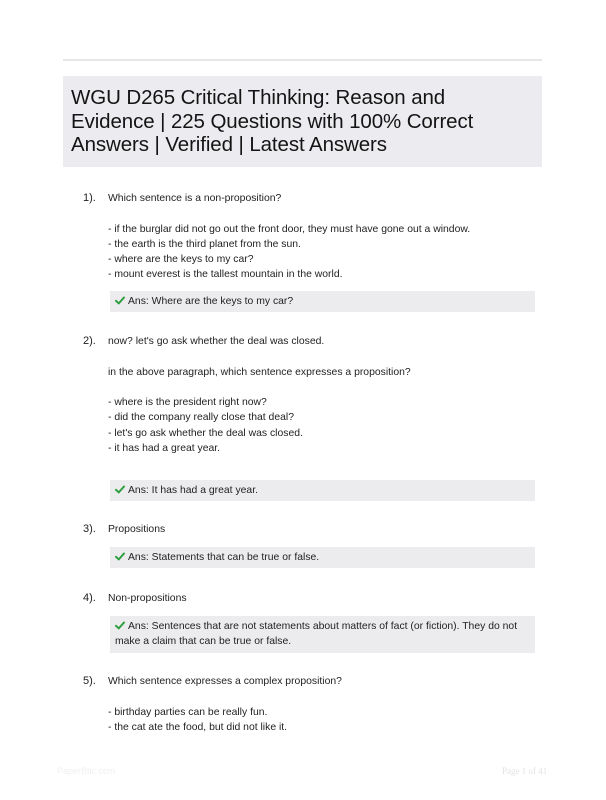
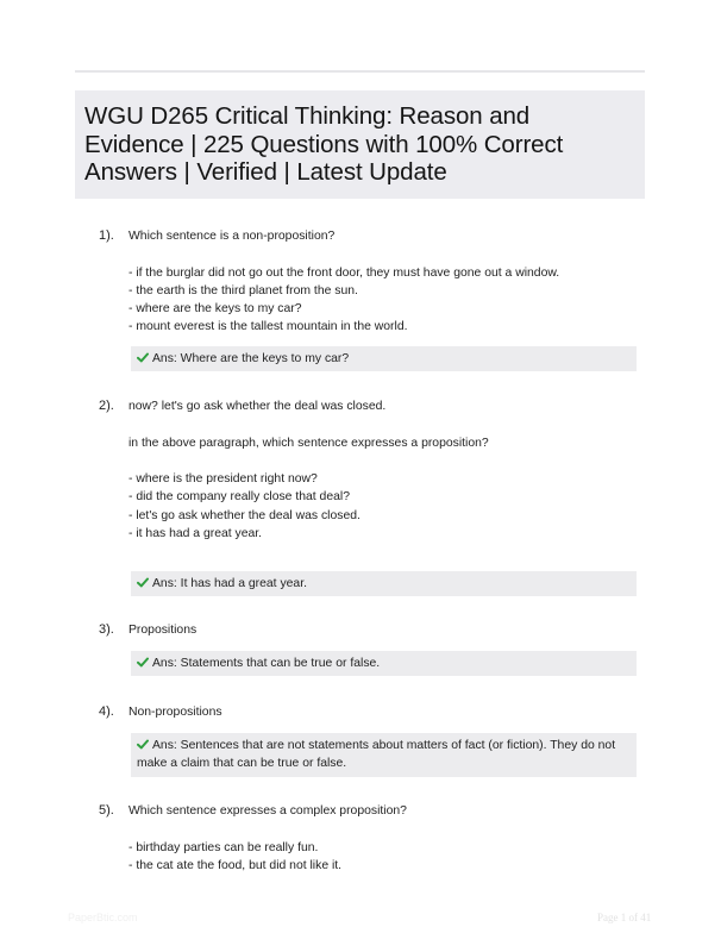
  WGU D265 Critical Thinking: Reason and
  Evidence | 225 Questions with 100% Correct
- Answers | Verified | Latest Answers
+ Answers | Verified | Latest Update
  1).
  Which sentence is a non-proposition?
  - if the burglar did not go out the front door, they must have gone out a window.
  - the earth is the third planet from the sun.
  - where are the keys to my car?
  - mount everest is the tallest mountain in the world.
  Ans: Where are the keys to my car?
  2).
  now? let's go ask whether the deal was closed.
  in the above paragraph, which sentence expresses a proposition?
  - where is the president right now?
  - did the company really close that deal?
  - let's go ask whether the deal was closed.
  - it has had a great year.
  Ans: It has had a great year.
  3).
  Propositions
  Ans: Statements that can be true or false.
  4).
  Non-propositions
  Ans: Sentences that are not statements about matters of fact (or fiction). They do not
  make a claim that can be true or false.
  5).
  Which sentence expresses a complex proposition?
  - birthday parties can be really fun.
  - the cat ate the food, but did not like it.
  Page 1 of 41
